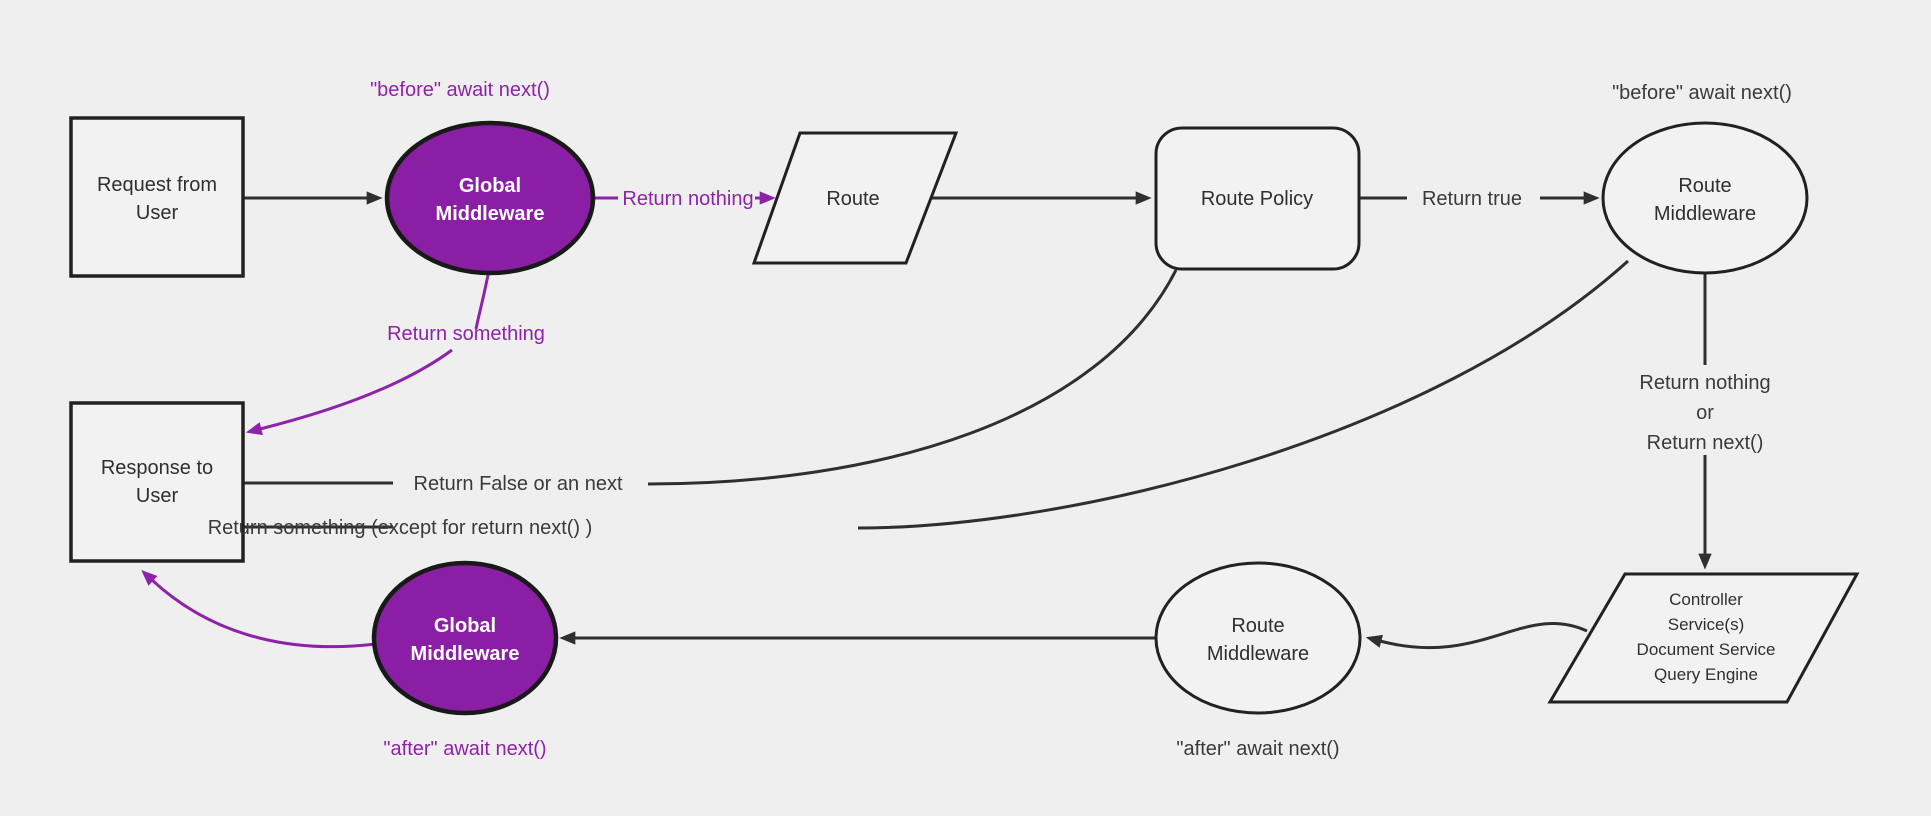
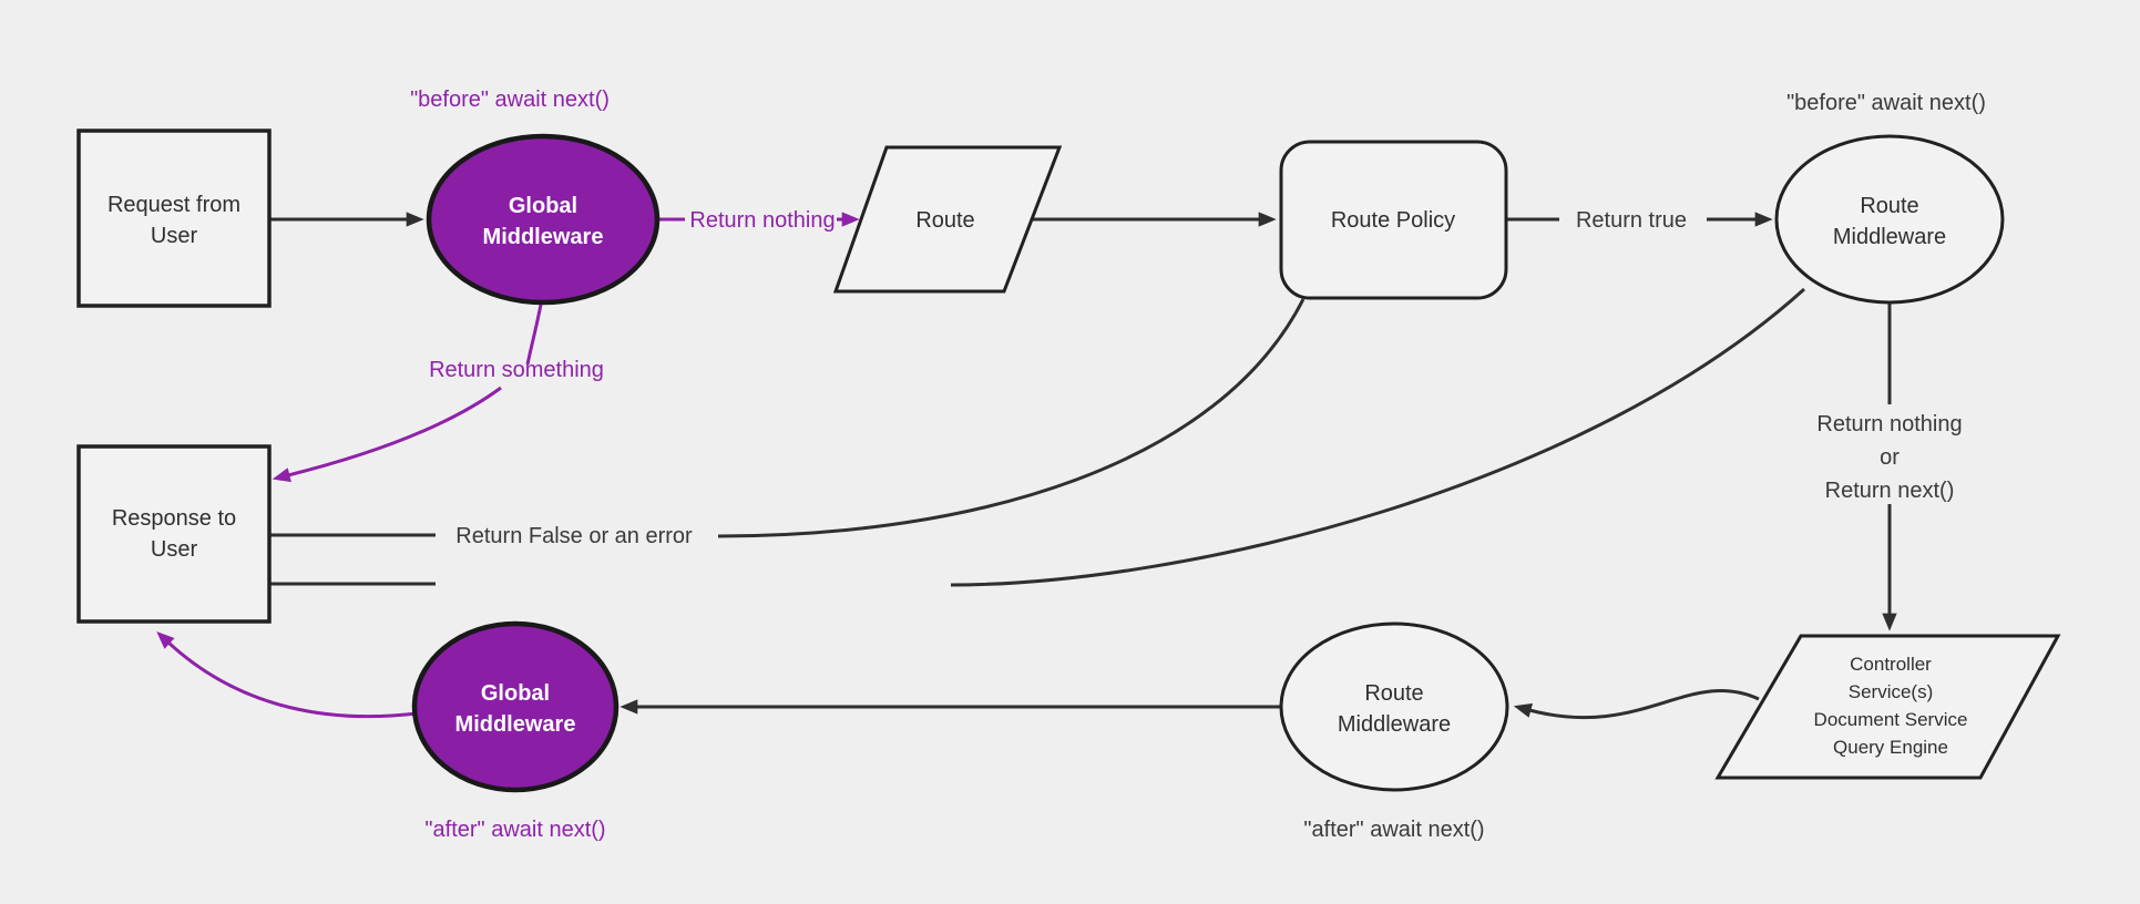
  Request from
  User
  Global
  Middleware
  Route
  Route Policy
  Route
  Middleware
  Controller
  Service(s)
  Document Service
  Query Engine
  Route
  Middleware
  Global
  Middleware
  Response to
  User
  "before" await next()
  Return nothing
  Return true
  "before" await next()
  Return nothing
  or
  Return next()
  Return something
- Return False or an next
+ Return False or an error
- Return something (except for return next() )
  "after" await next()
  "after" await next()
